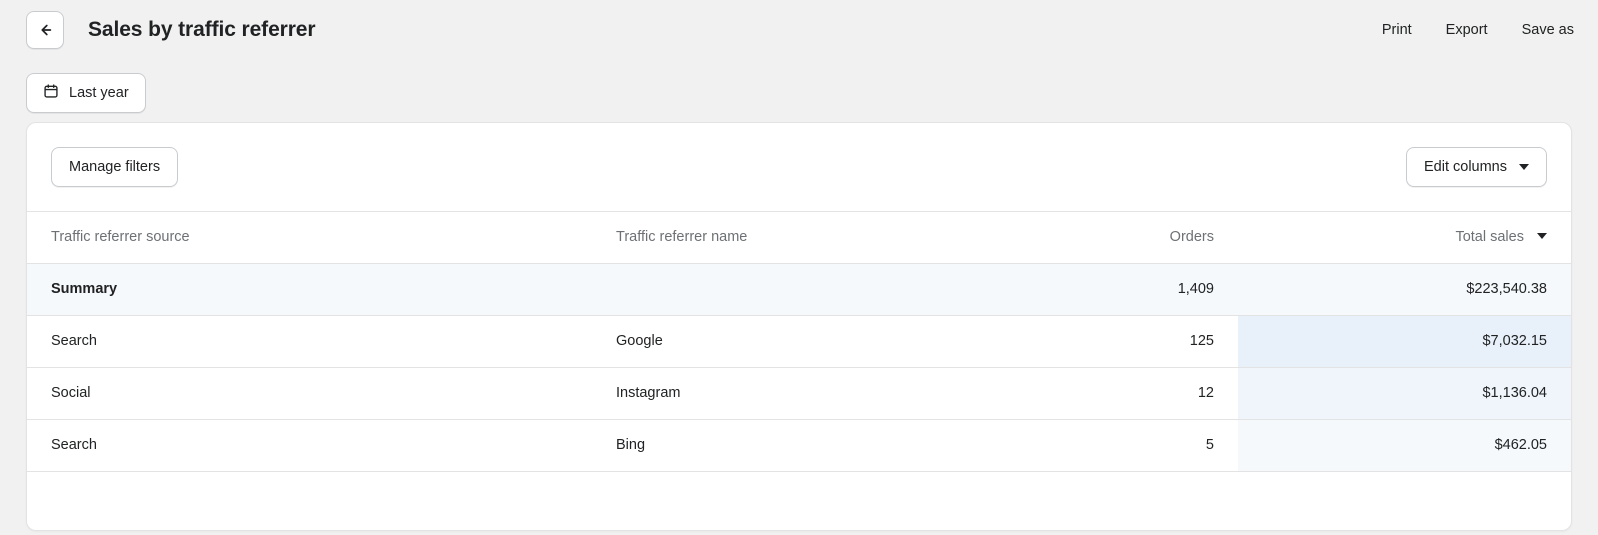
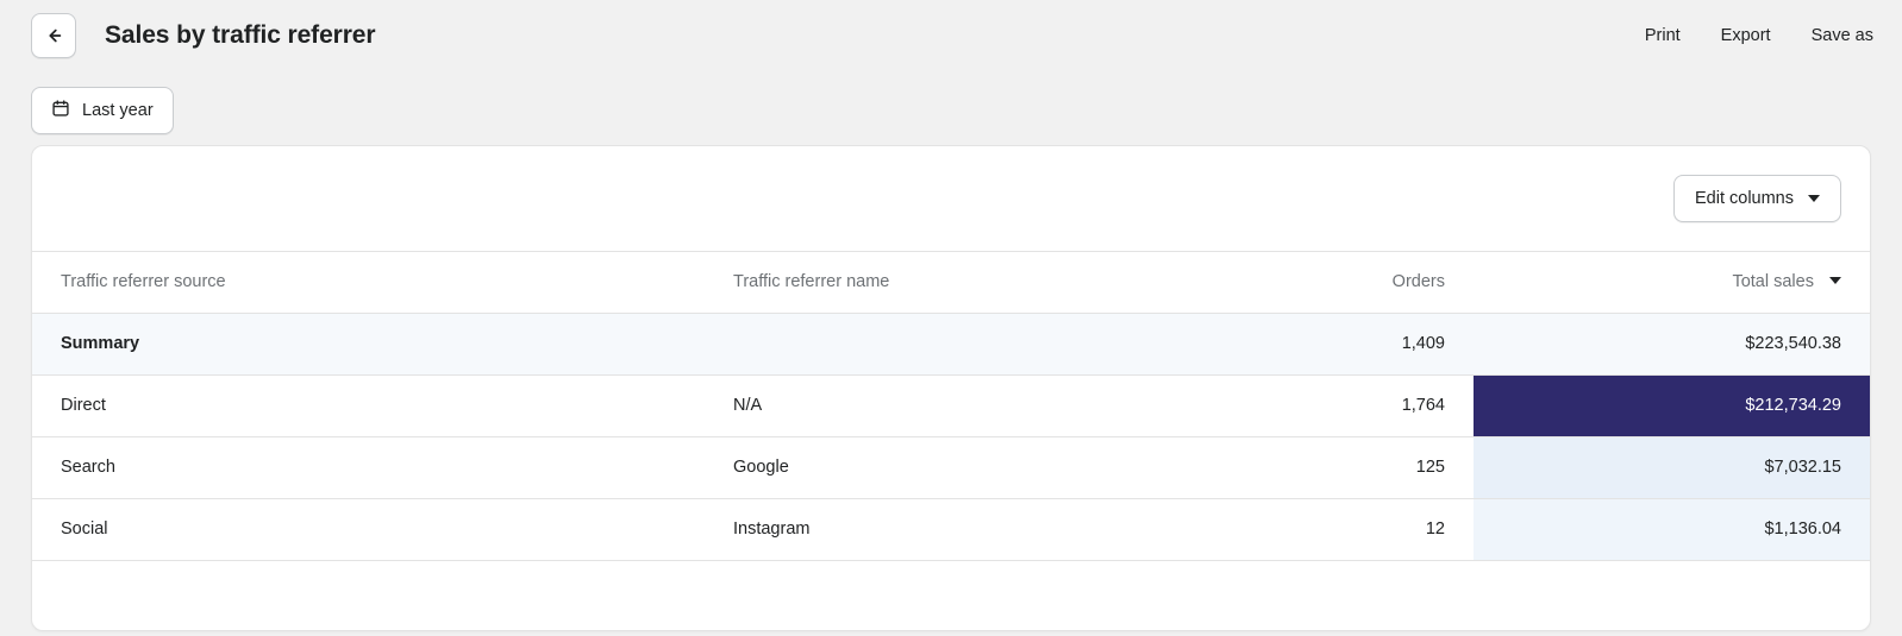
  Sales by traffic referrer
  Print
  Export
  Save as
  Last year
- Manage filters
  Edit columns
  Traffic referrer source	Traffic referrer name	Orders	Total sales
  Summary		1,409	$223,540.38
+ Direct	N/A	1,764	$212,734.29
  Search	Google	125	$7,032.15
  Social	Instagram	12	$1,136.04
- Search	Bing	5	$462.05
